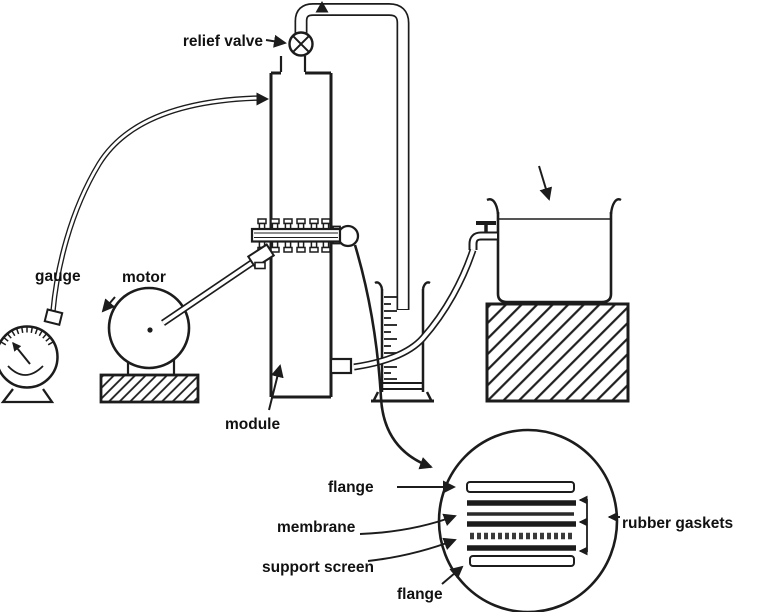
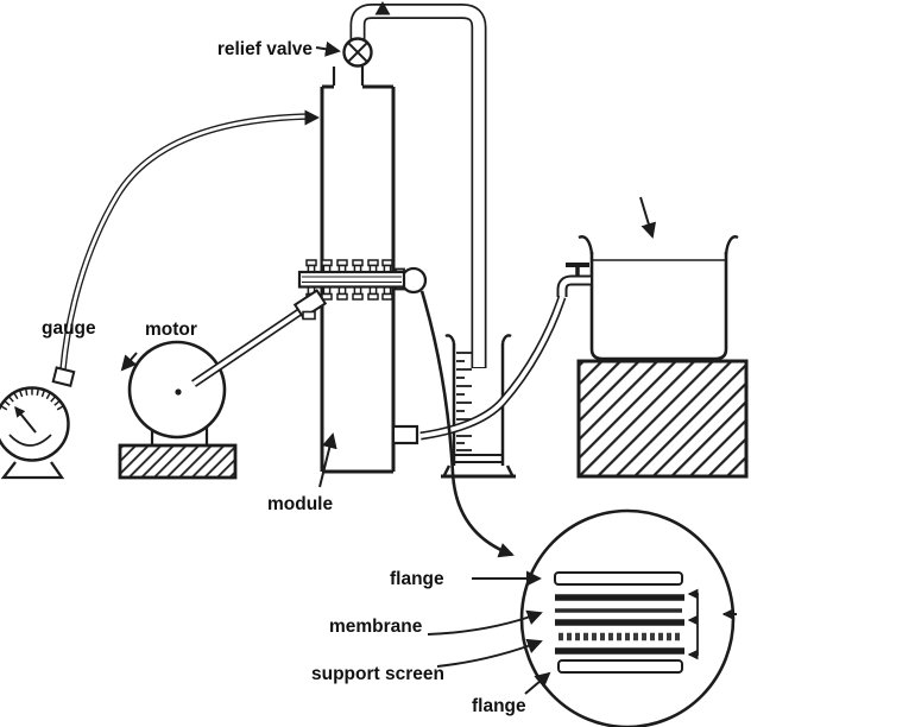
  relief valve
  gauge
  motor
  module
  flange
  membrane
  support screen
  flange
- rubber gaskets
